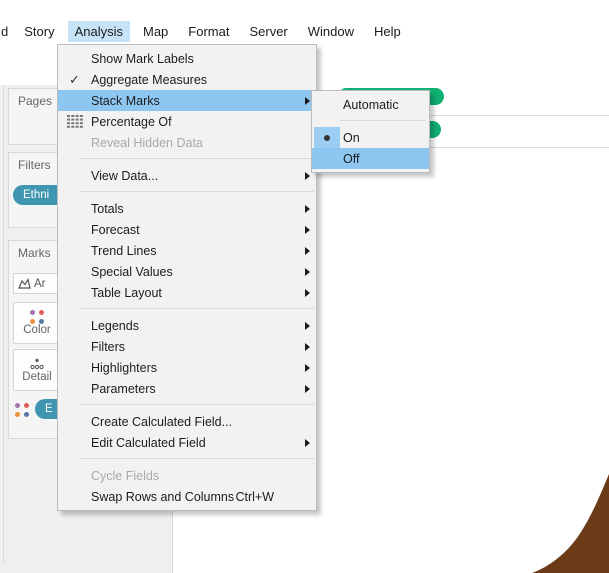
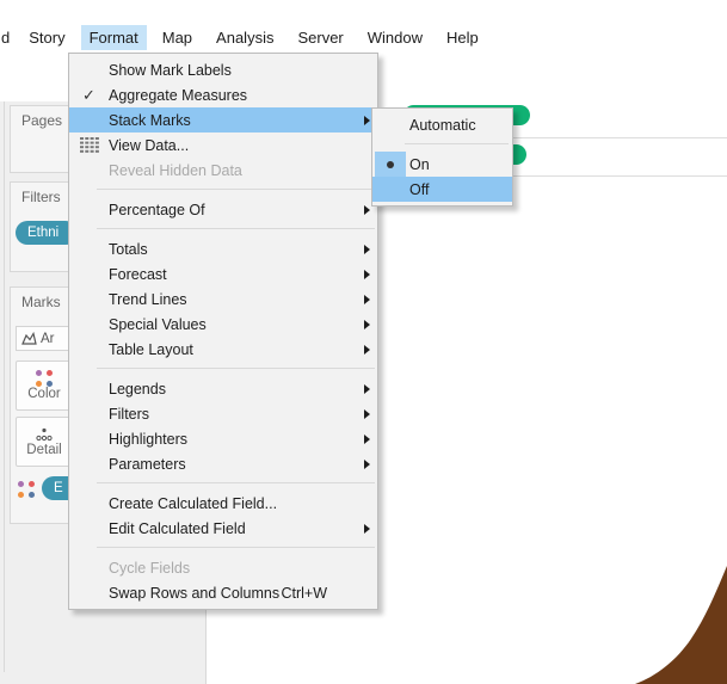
  d
  Story
- Analysis
+ Format
  Map
- Format
+ Analysis
  Server
  Window
  Help
  Pages
  Filters
  Ethni
  Marks
  Ar
  Color
  Detail
  E
  Show Mark Labels
  ✓
  Aggregate Measures
  Stack Marks
- Percentage Of
+ View Data...
  Reveal Hidden Data
- View Data...
+ Percentage Of
  Totals
  Forecast
  Trend Lines
  Special Values
  Table Layout
  Legends
  Filters
  Highlighters
  Parameters
  Create Calculated Field...
  Edit Calculated Field
  Cycle Fields
  Swap Rows and Columns
  Ctrl+W
  Automatic
  On
  Off
